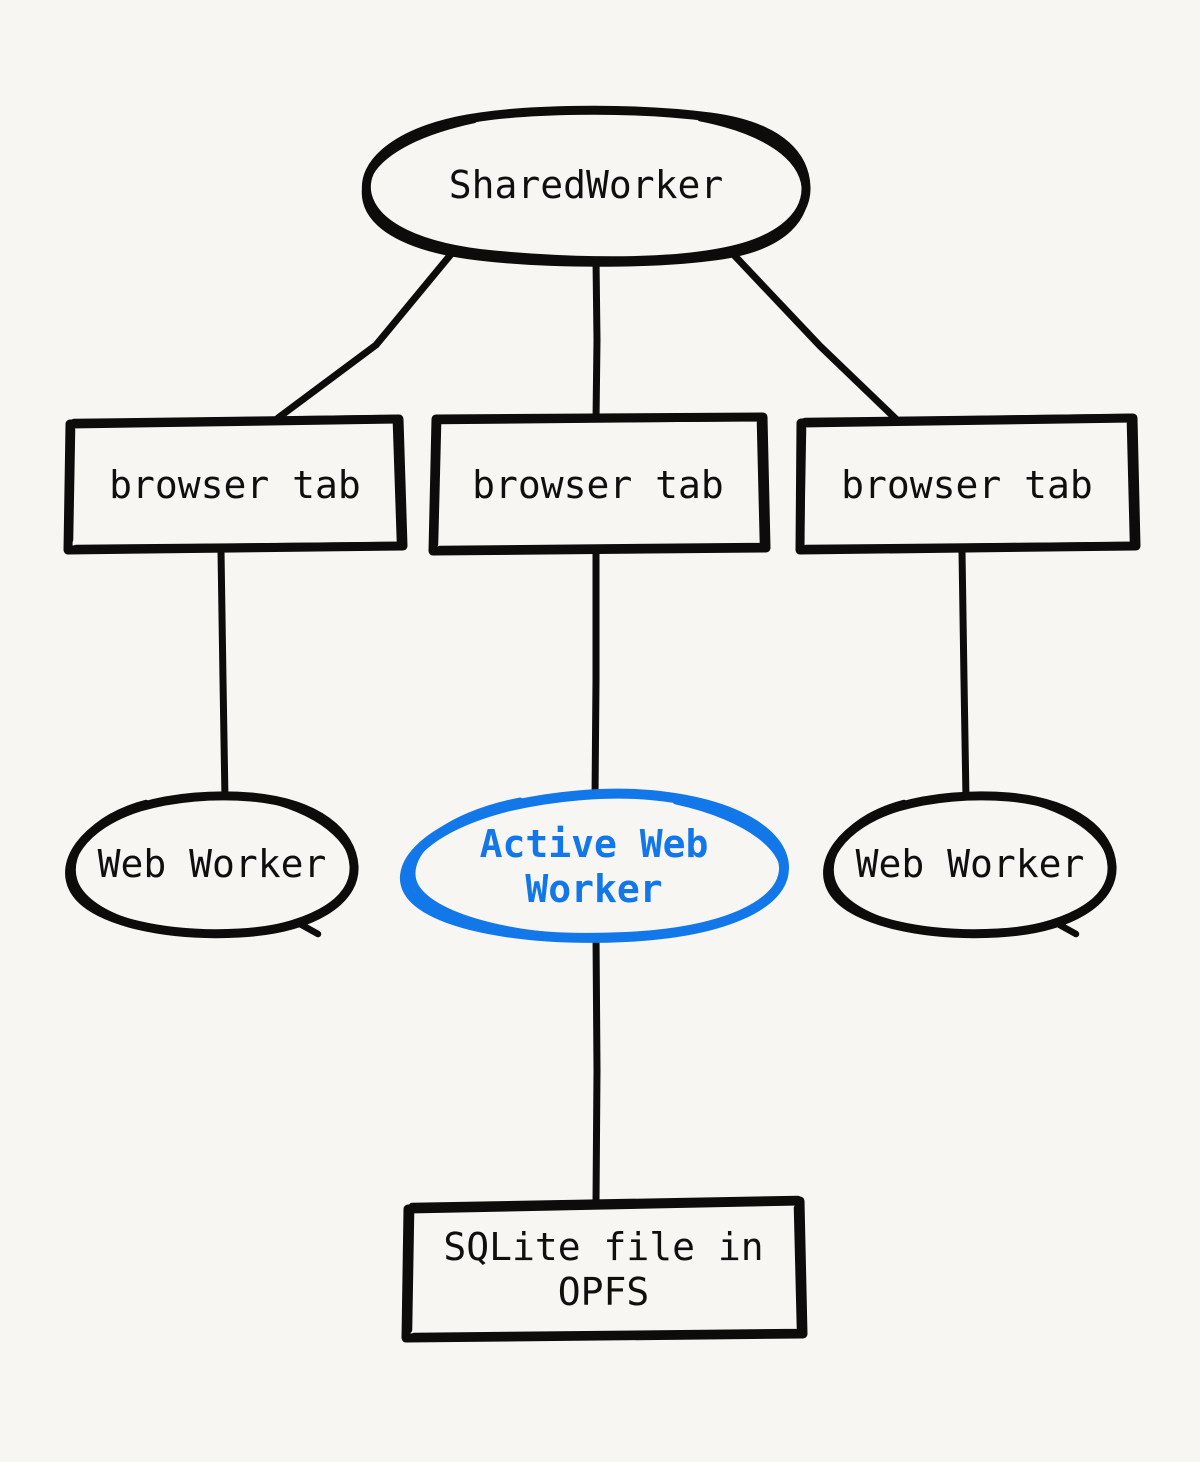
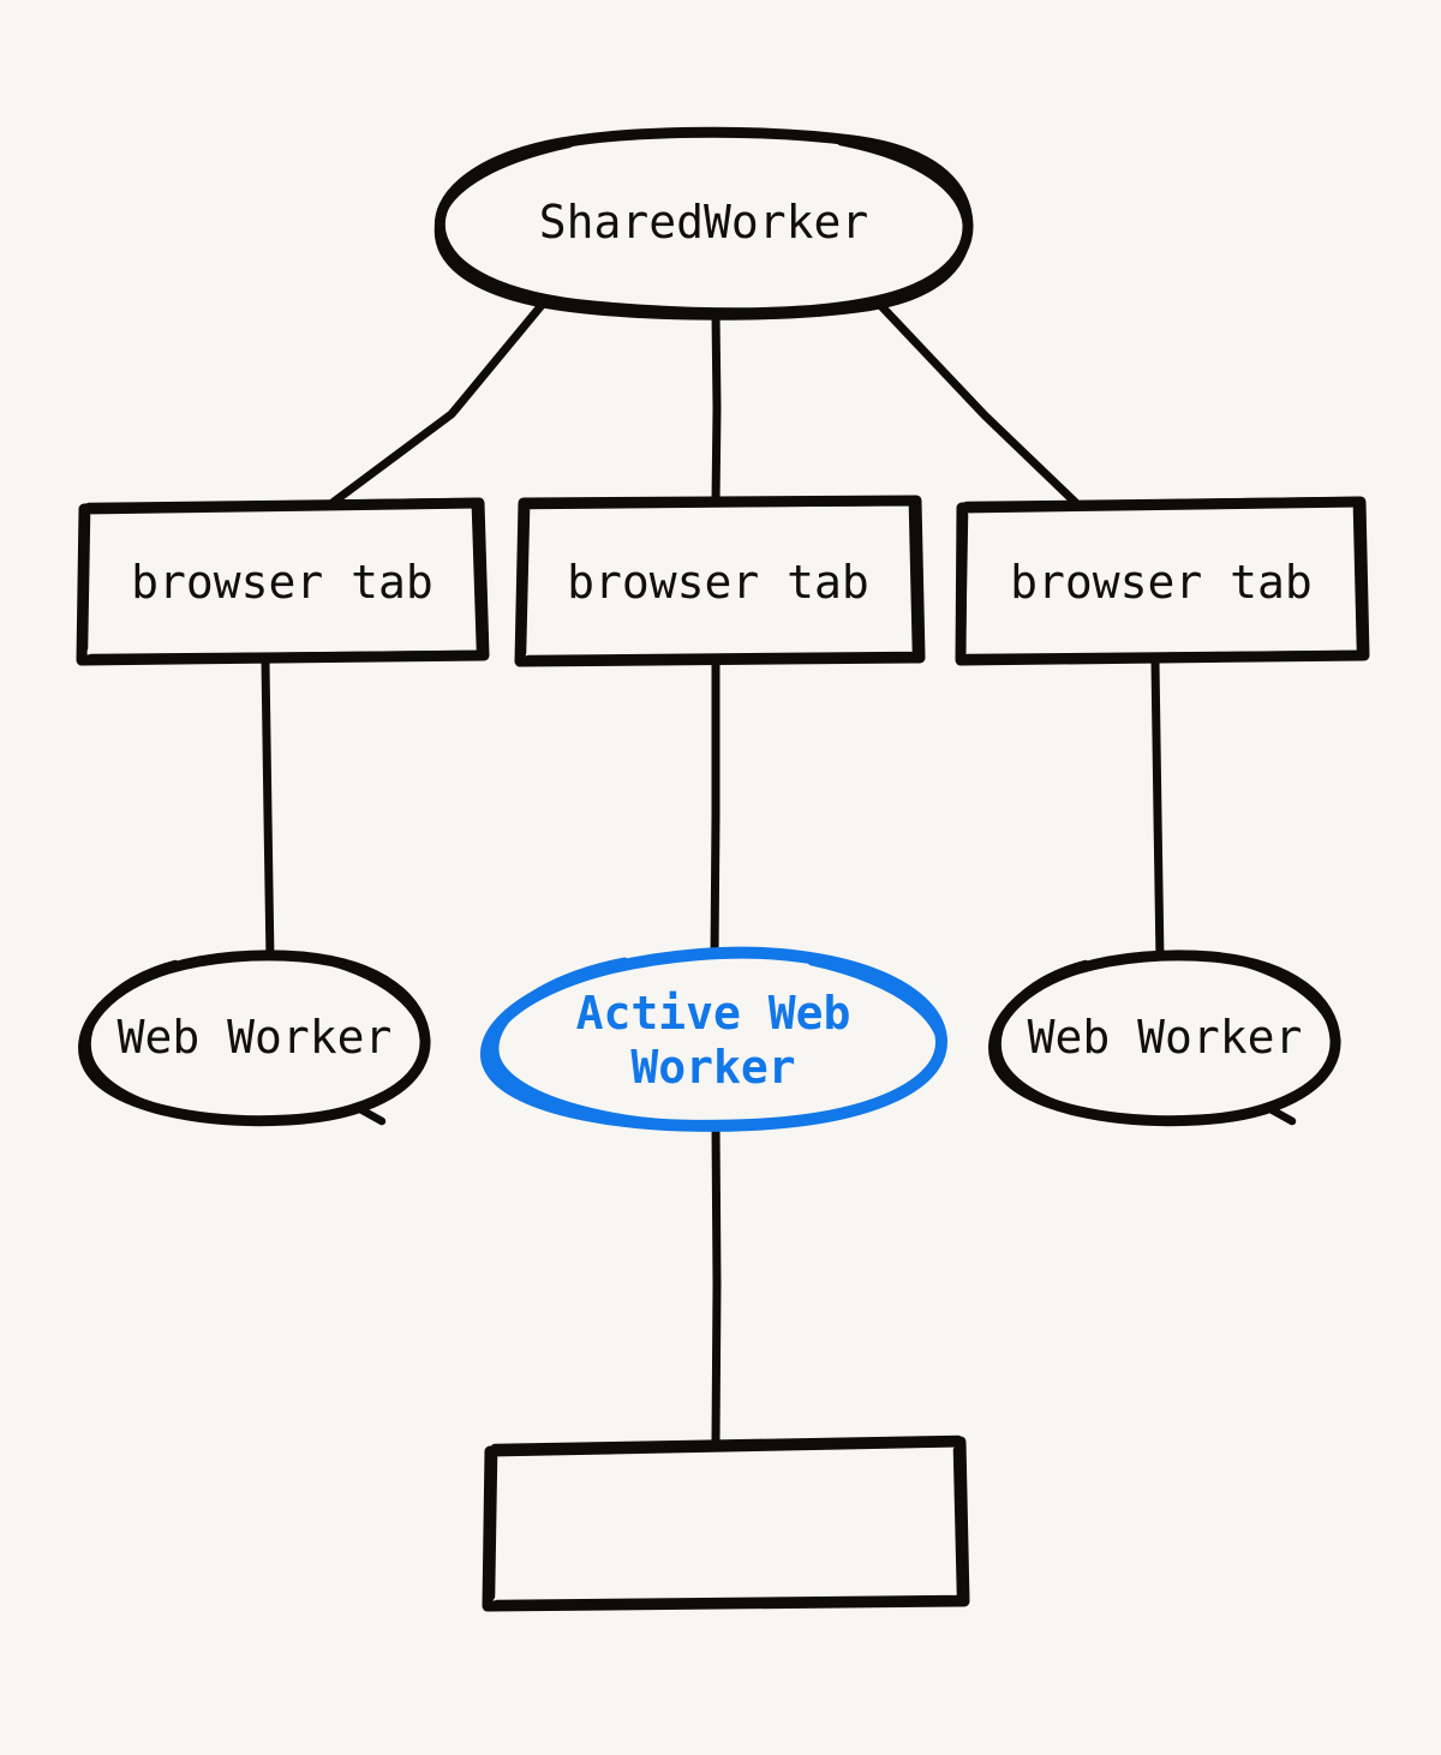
  SharedWorker
  browser tab
  browser tab
  browser tab
  Web Worker
  Active Web
  Worker
  Web Worker
- SQLite file in
- OPFS
